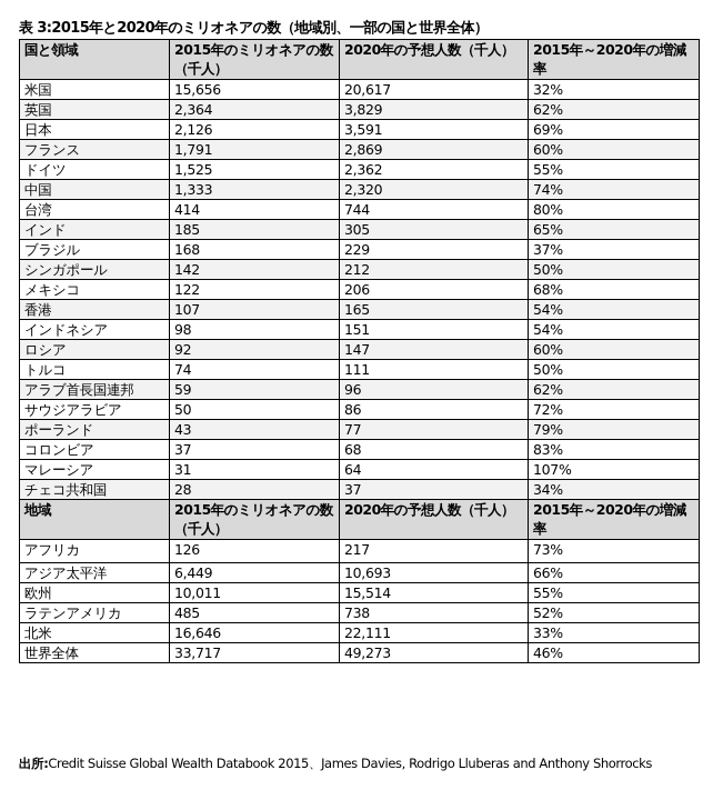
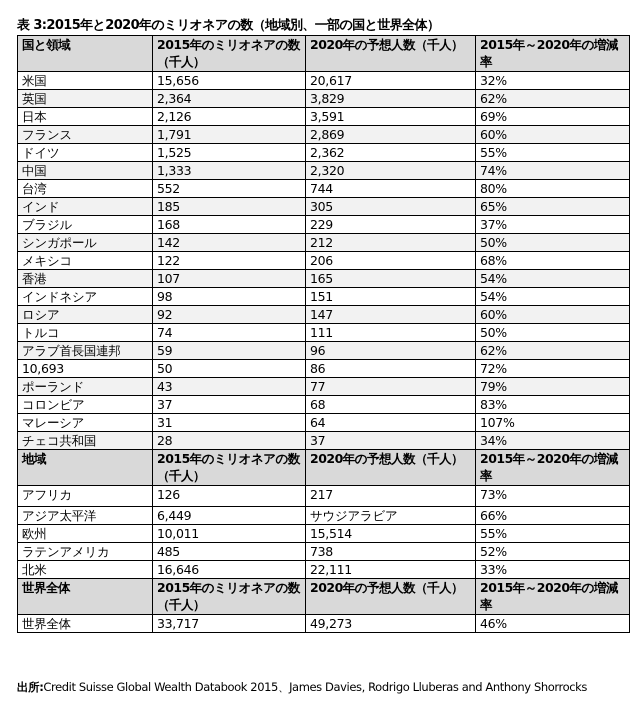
  表 3:2015年と2020年のミリオネアの数（地域別、一部の国と世界全体）
  国と領域	2015年のミリオネアの数（千人）	2020年の予想人数（千人）	2015年～2020年の増減率
  米国	15,656	20,617	32%
  英国	2,364	3,829	62%
  日本	2,126	3,591	69%
  フランス	1,791	2,869	60%
  ドイツ	1,525	2,362	55%
  中国	1,333	2,320	74%
- 台湾	414	744	80%
+ 台湾	552	744	80%
  インド	185	305	65%
  ブラジル	168	229	37%
  シンガポール	142	212	50%
  メキシコ	122	206	68%
  香港	107	165	54%
  インドネシア	98	151	54%
  ロシア	92	147	60%
  トルコ	74	111	50%
  アラブ首長国連邦	59	96	62%
- サウジアラビア	50	86	72%
+ 10,693	50	86	72%
  ポーランド	43	77	79%
  コロンビア	37	68	83%
  マレーシア	31	64	107%
  チェコ共和国	28	37	34%
  地域	2015年のミリオネアの数（千人）	2020年の予想人数（千人）	2015年～2020年の増減率
  アフリカ	126	217	73%
- アジア太平洋	6,449	10,693	66%
+ アジア太平洋	6,449	サウジアラビア	66%
  欧州	10,011	15,514	55%
  ラテンアメリカ	485	738	52%
  北米	16,646	22,111	33%
+ 世界全体	2015年のミリオネアの数（千人）	2020年の予想人数（千人）	2015年～2020年の増減率
  世界全体	33,717	49,273	46%
  出所:Credit Suisse Global Wealth Databook 2015、James Davies, Rodrigo Lluberas and Anthony Shorrocks
